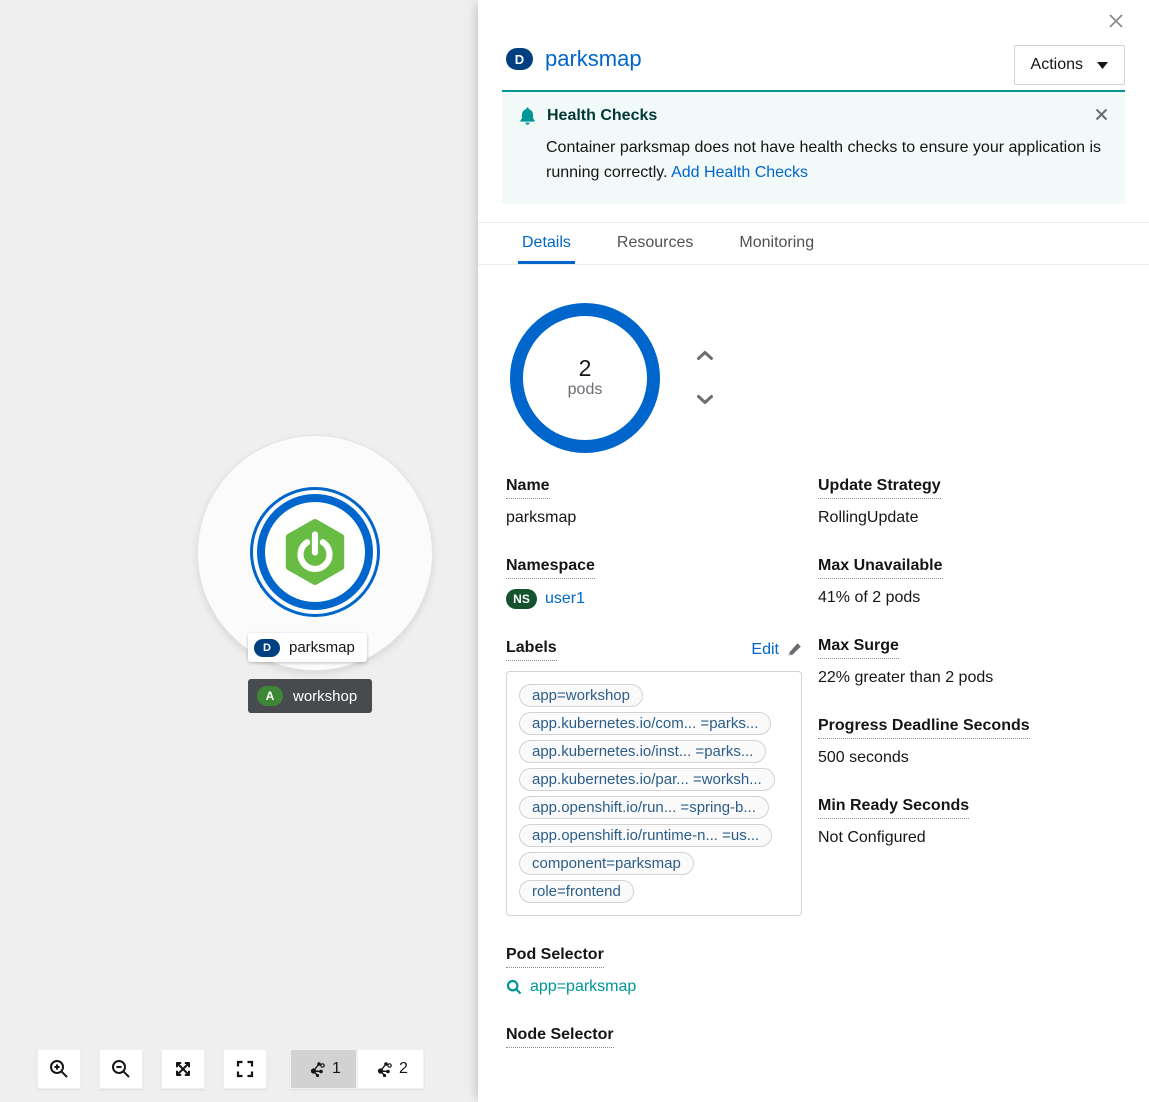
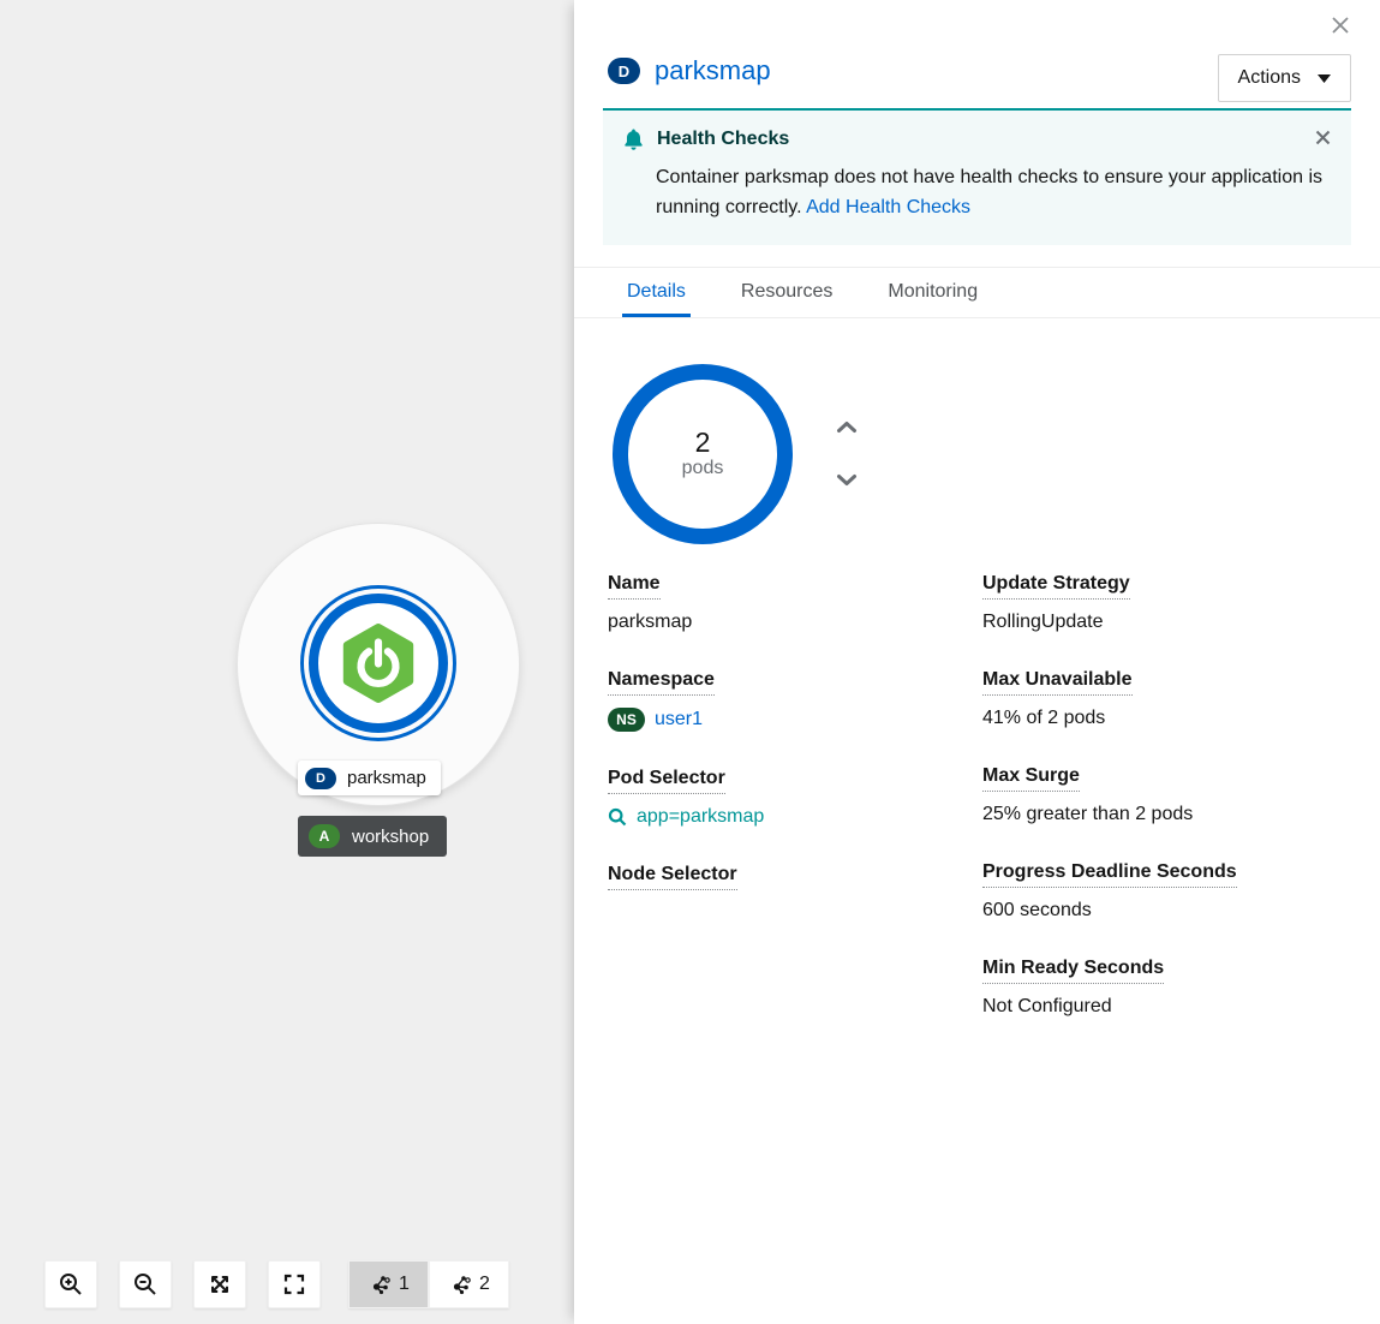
  D
  parksmap
  A
  workshop
  1
  2
  D
  parksmap
  Actions
  Health Checks
  Container parksmap does not have health checks to ensure your application is running correctly. Add Health Checks
  Details
  Resources
  Monitoring
  2
  pods
  Name
  parksmap
  Namespace
  NS
  user1
- Labels
- Edit
- app=workshop
- app.kubernetes.io/com... =parks...
- app.kubernetes.io/inst... =parks...
- app.kubernetes.io/par... =worksh...
- app.openshift.io/run... =spring-b...
- app.openshift.io/runtime-n... =us...
- component=parksmap
- role=frontend
  Pod Selector
  app=parksmap
  Node Selector
  Update Strategy
  RollingUpdate
  Max Unavailable
  41% of 2 pods
  Max Surge
- 22% greater than 2 pods
+ 25% greater than 2 pods
  Progress Deadline Seconds
- 500 seconds
+ 600 seconds
  Min Ready Seconds
  Not Configured
